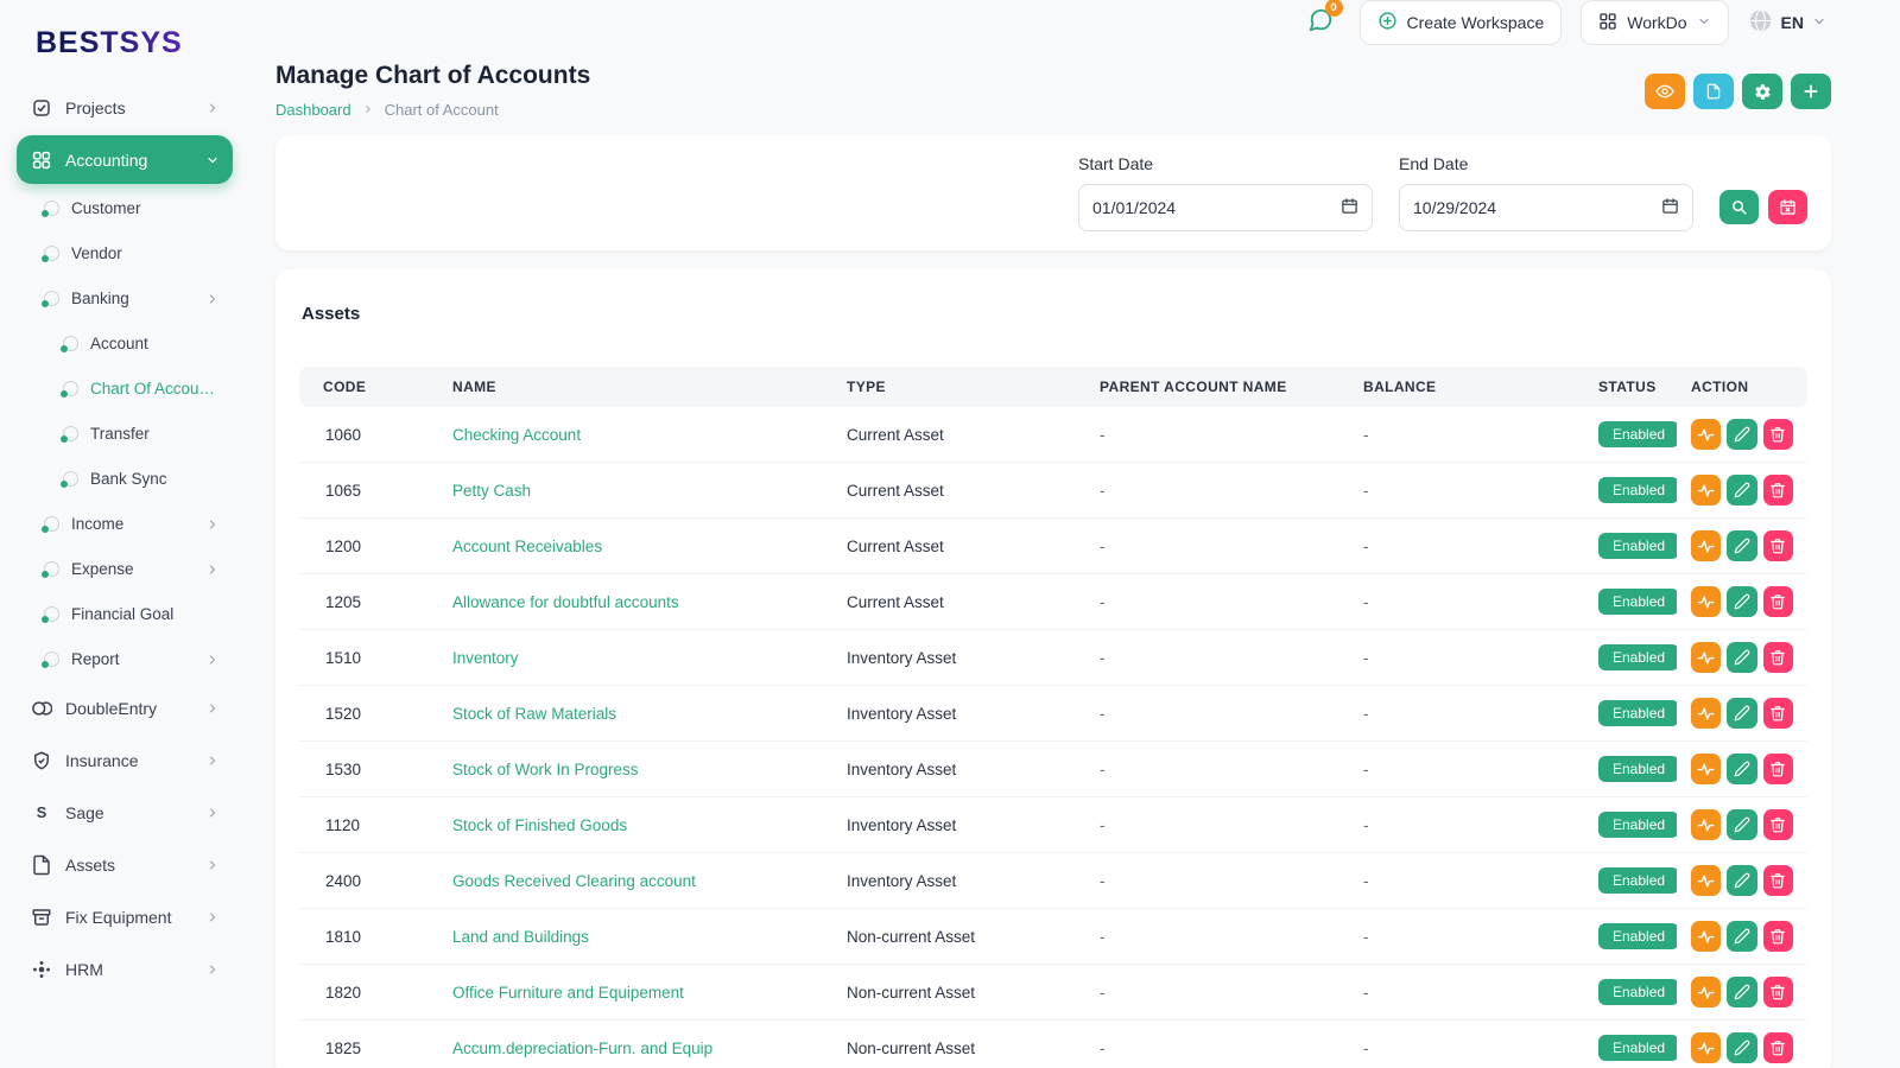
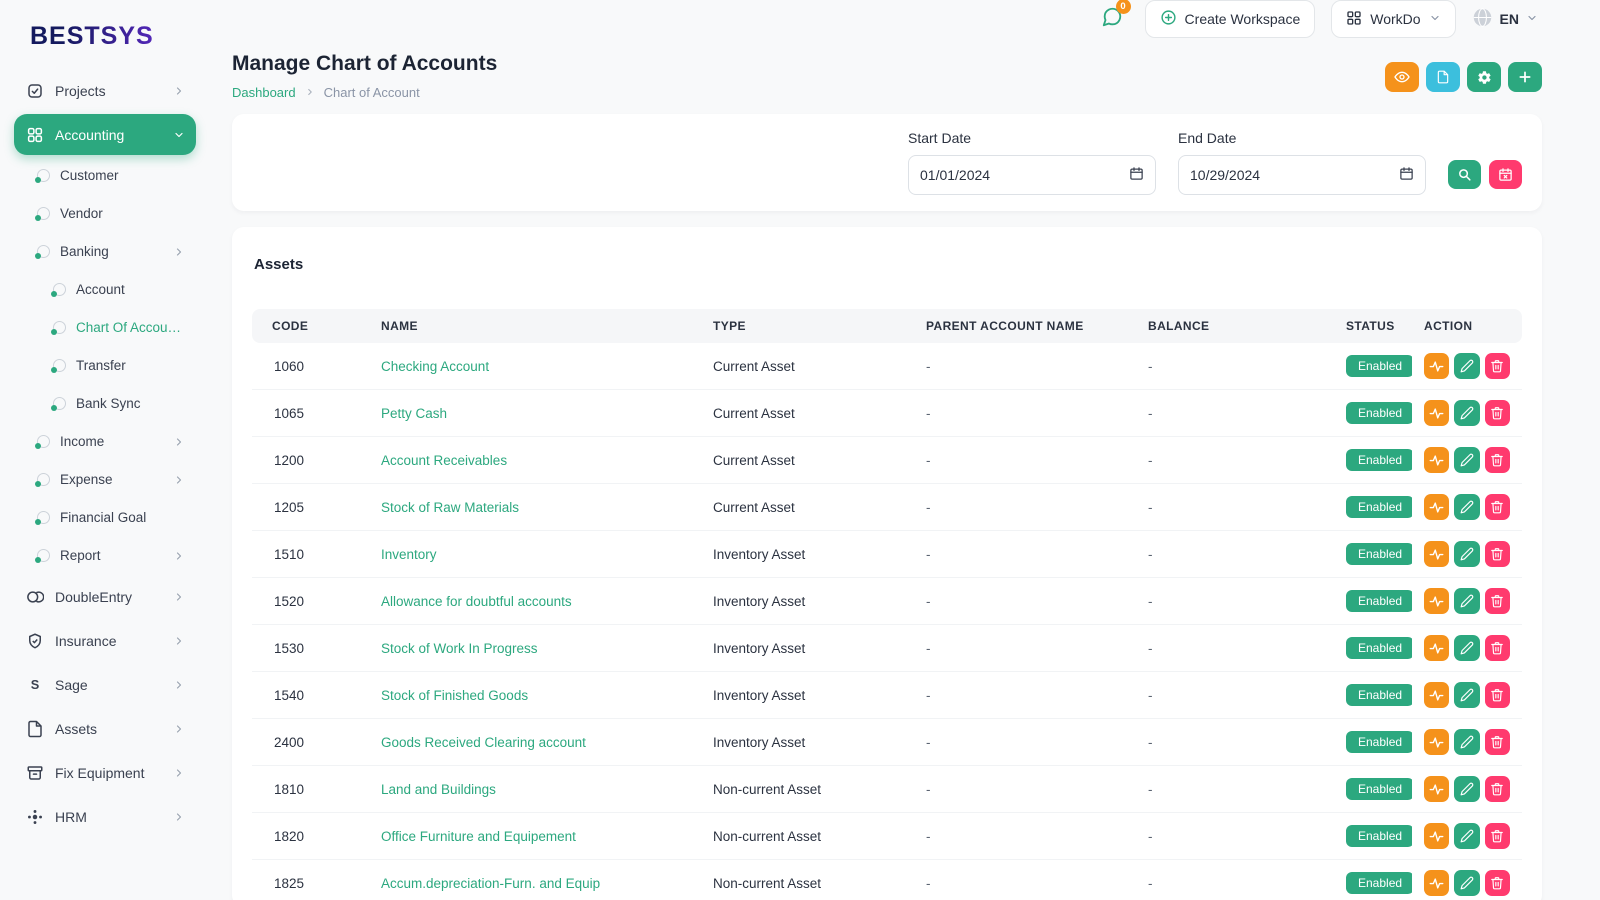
  BESTSYS
  Projects
  Accounting
  Customer
  Vendor
  Banking
  Account
  Chart Of Accounts
  Transfer
  Bank Sync
  Income
  Expense
  Financial Goal
  Report
  DoubleEntry
  Insurance
  S
  Sage
  Assets
  Fix Equipment
  HRM
  0
  Create Workspace
  WorkDo
  EN
  Manage Chart of Accounts
  Dashboard
  Chart of Account
  Start Date
  01/01/2024
  End Date
  10/29/2024
  Assets
  CODE	NAME	TYPE	PARENT ACCOUNT NAME	BALANCE	STATUS	ACTION
  1060	Checking Account	Current Asset	-	-	Enabled
  1065	Petty Cash	Current Asset	-	-	Enabled
  1200	Account Receivables	Current Asset	-	-	Enabled
- 1205	Allowance for doubtful accounts	Current Asset	-	-	Enabled
+ 1205	Stock of Raw Materials	Current Asset	-	-	Enabled
  1510	Inventory	Inventory Asset	-	-	Enabled
- 1520	Stock of Raw Materials	Inventory Asset	-	-	Enabled
+ 1520	Allowance for doubtful accounts	Inventory Asset	-	-	Enabled
  1530	Stock of Work In Progress	Inventory Asset	-	-	Enabled
- 1120	Stock of Finished Goods	Inventory Asset	-	-	Enabled
+ 1540	Stock of Finished Goods	Inventory Asset	-	-	Enabled
  2400	Goods Received Clearing account	Inventory Asset	-	-	Enabled
  1810	Land and Buildings	Non-current Asset	-	-	Enabled
  1820	Office Furniture and Equipement	Non-current Asset	-	-	Enabled
  1825	Accum.depreciation-Furn. and Equip	Non-current Asset	-	-	Enabled
